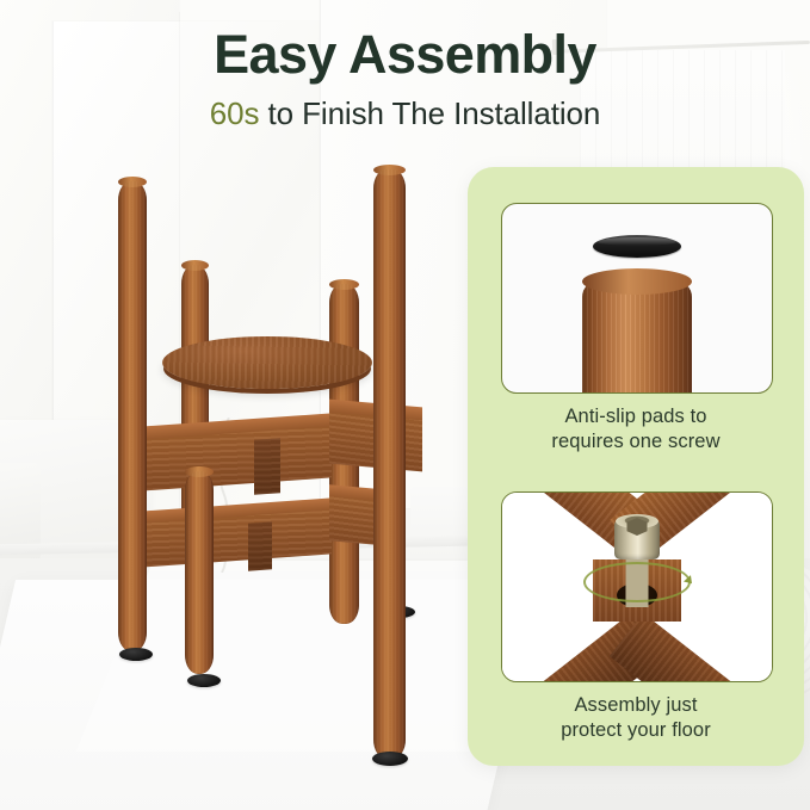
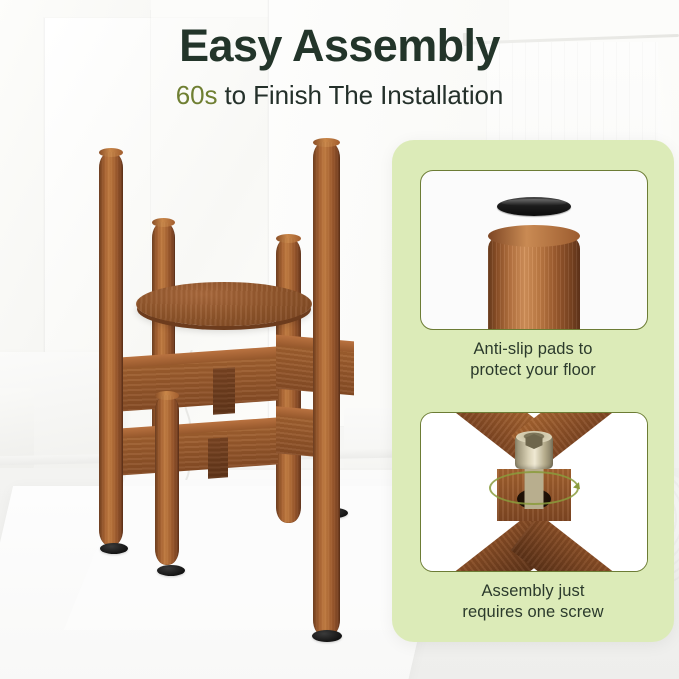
  Easy Assembly
  60s to Finish The Installation
  Anti-slip pads to
- requires one screw
+ protect your floor
  Assembly just
- protect your floor
+ requires one screw
